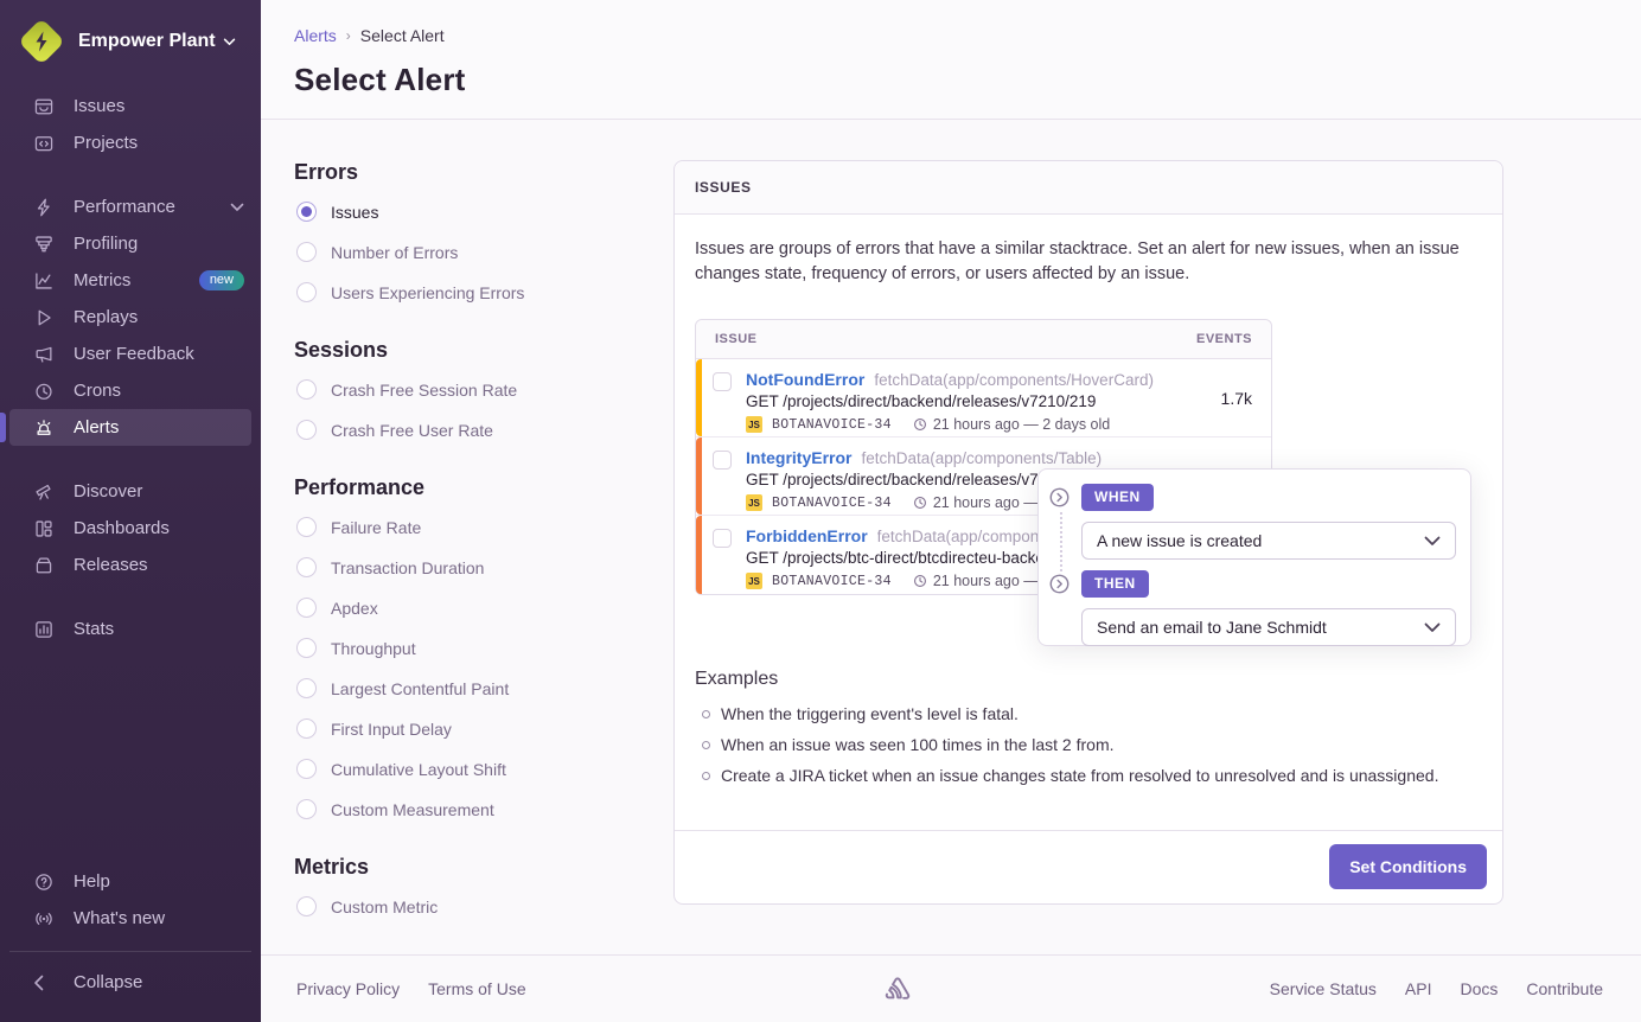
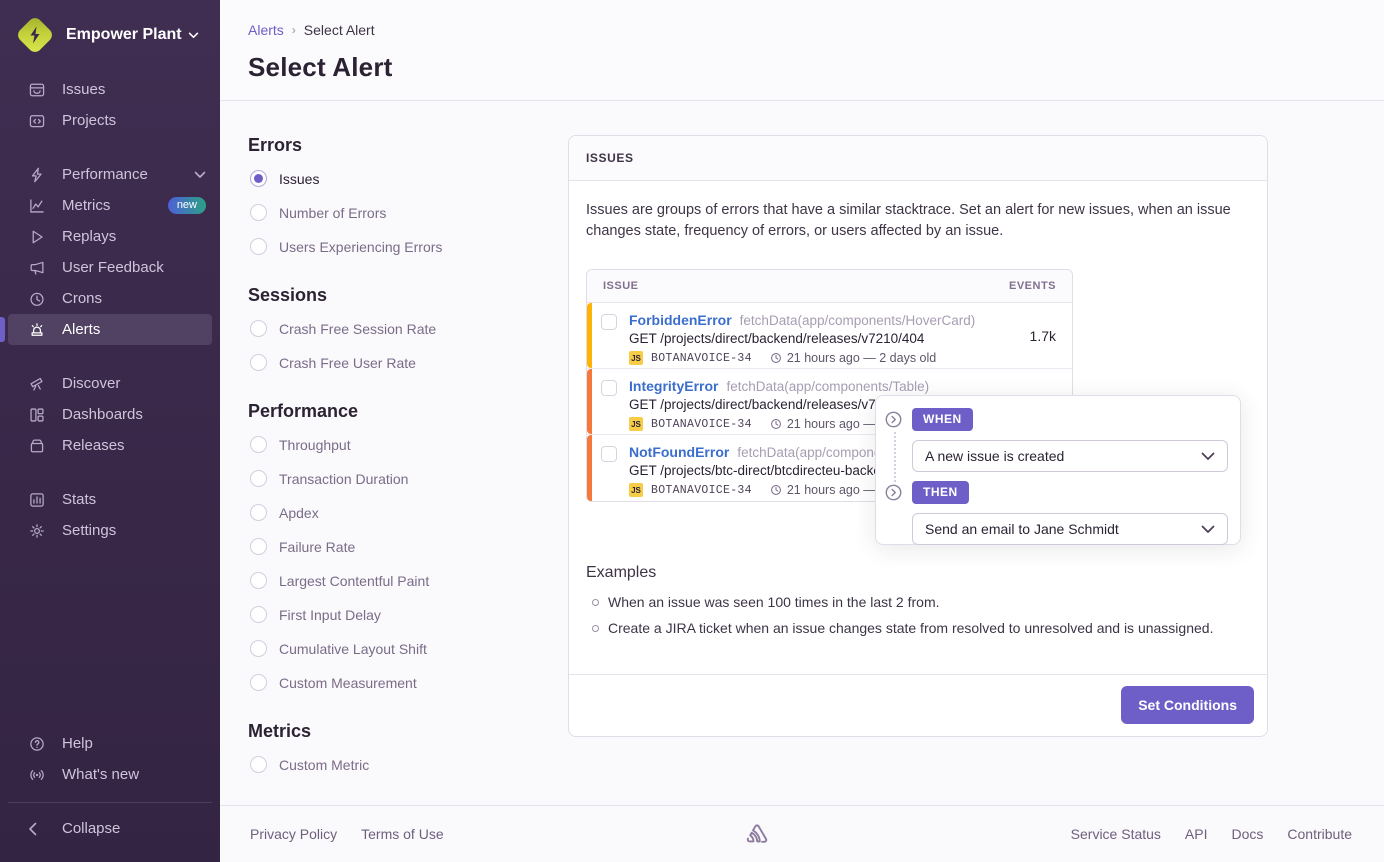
  Empower Plant
  Issues
  Projects
  Performance
- Profiling
  Metrics
  new
  Replays
  User Feedback
  Crons
  Alerts
  Discover
  Dashboards
  Releases
  Stats
+ Settings
  Help
  What's new
  Collapse
  Alerts
  ›
  Select Alert
  Select Alert
  Errors
  Issues
  Number of Errors
  Users Experiencing Errors
  Sessions
  Crash Free Session Rate
  Crash Free User Rate
  Performance
- Failure Rate
+ Throughput
  Transaction Duration
  Apdex
- Throughput
+ Failure Rate
  Largest Contentful Paint
  First Input Delay
  Cumulative Layout Shift
  Custom Measurement
  Metrics
  Custom Metric
  ISSUES
  Issues are groups of errors that have a similar stacktrace. Set an alert for new issues, when an issue changes state, frequency of errors, or users affected by an issue.
  ISSUE
  EVENTS
- NotFoundError
+ ForbiddenError
  fetchData(app/components/HoverCard)
- GET /projects/direct/backend/releases/v7210/219
+ GET /projects/direct/backend/releases/v7210/404
  JS
  BOTANAVOICE-34
  21 hours ago — 2 days old
  1.7k
  IntegrityError
  fetchData(app/components/Table)
  GET /projects/direct/backend/releases/v7
  JS
  BOTANAVOICE-34
- ForbiddenError
+ NotFoundError
  GET /projects/btc-direct/btcdirecteu-back
  JS
  BOTANAVOICE-34
  Examples
- When the triggering event's level is fatal.
  When an issue was seen 100 times in the last 2 from.
  Create a JIRA ticket when an issue changes state from resolved to unresolved and is unassigned.
  Set Conditions
  Privacy Policy
  Terms of Use
  Service Status
  API
  Docs
  Contribute
  WHEN
  A new issue is created
  THEN
  Send an email to Jane Schmidt
